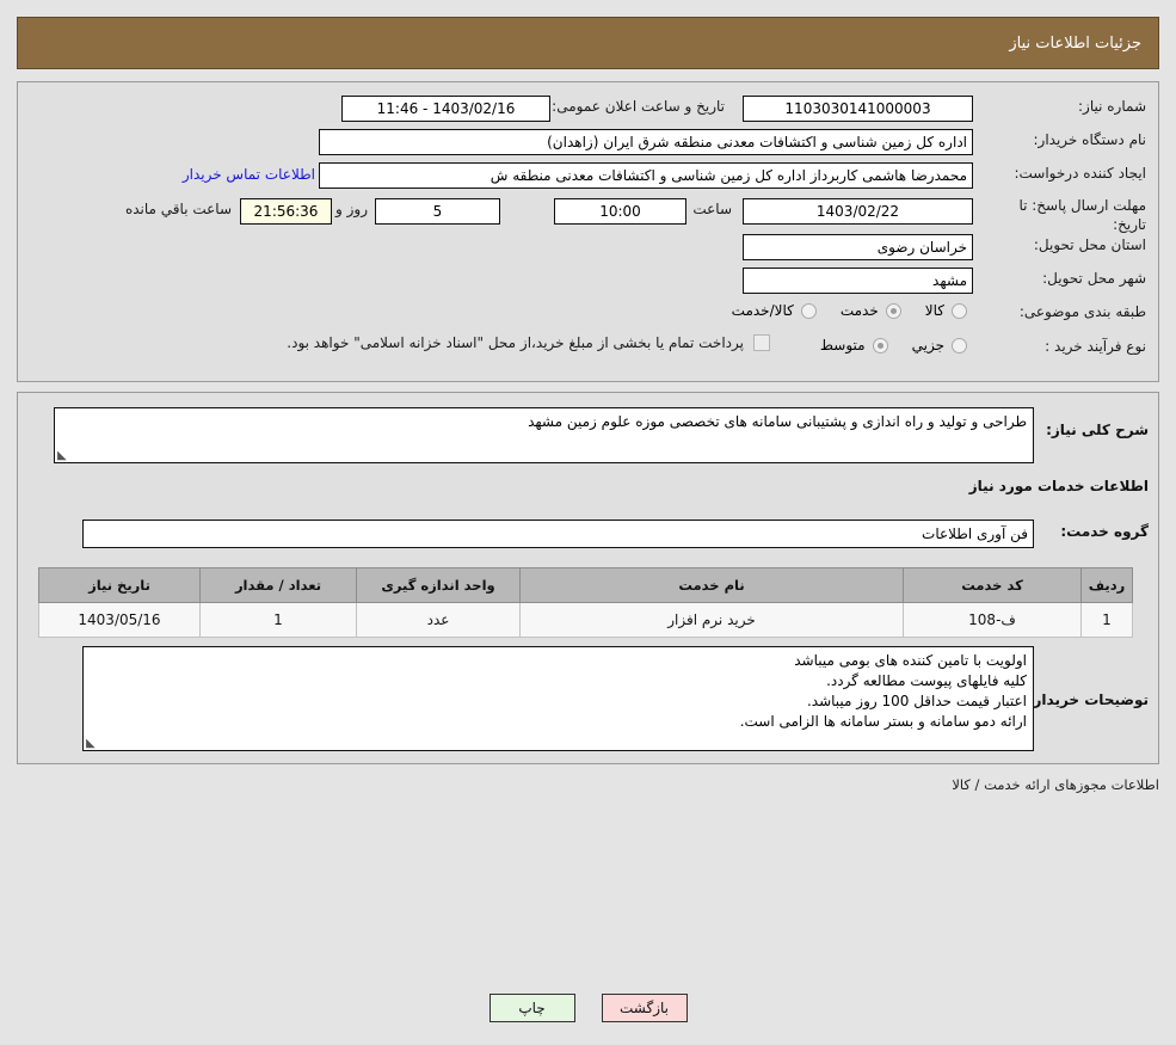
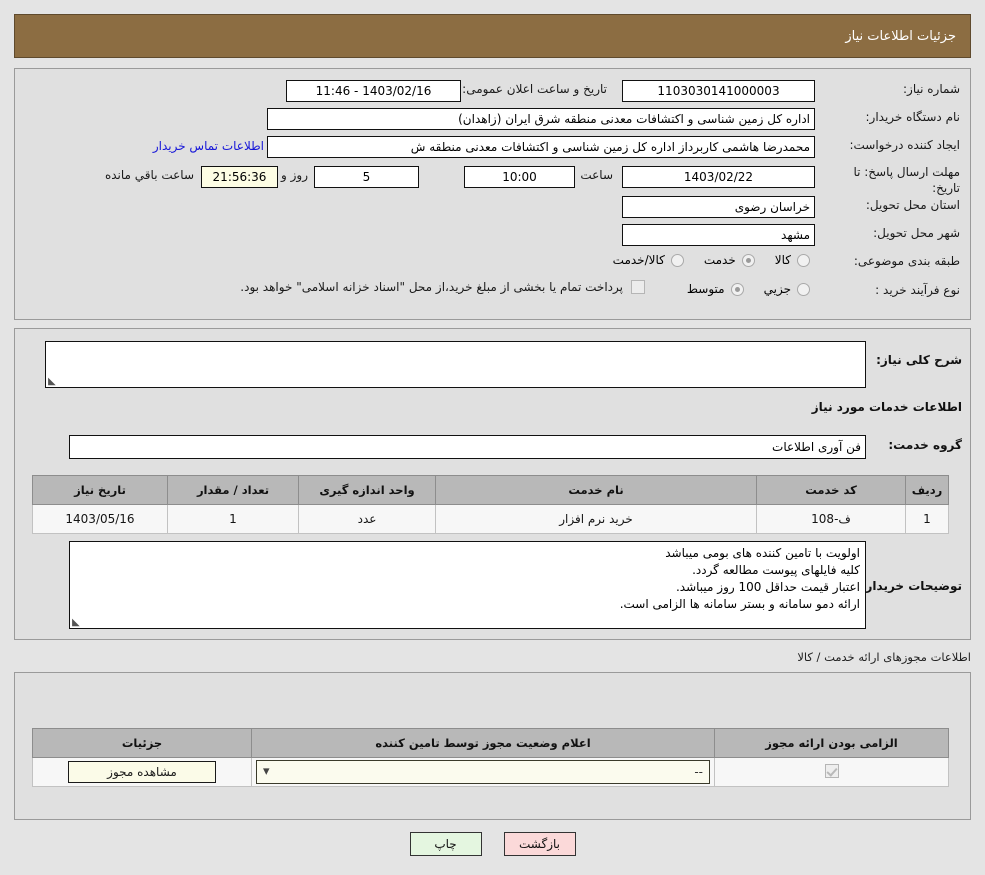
  جزئیات اطلاعات نیاز
  شماره نیاز:
  1103030141000003
  تاریخ و ساعت اعلان عمومی:
  1403/02/16 - 11:46
  نام دستگاه خریدار:
  اداره کل زمین شناسی و اکتشافات معدنی منطقه شرق ایران (زاهدان)
  ایجاد کننده درخواست:
  محمدرضا هاشمی کاربرداز اداره کل زمین شناسی و اکتشافات معدنی منطقه ش
  اطلاعات تماس خریدار
  مهلت ارسال پاسخ: تا تاریخ:
  1403/02/22
  ساعت
  10:00
  5
  روز و
  21:56:36
  ساعت باقي مانده
  استان محل تحویل:
  خراسان رضوی
  شهر محل تحویل:
  مشهد
  طبقه بندی موضوعی:
  کالا
  خدمت
  کالا/خدمت
  نوع فرآیند خرید :
  جزیي
  متوسط
  پرداخت تمام یا بخشی از مبلغ خرید،از محل "اسناد خزانه اسلامی" خواهد بود.
  شرح کلی نیاز:
- طراحی و تولید و راه اندازی و پشتیبانی سامانه های تخصصی موزه علوم زمین مشهد
  اطلاعات خدمات مورد نیاز
  گروه خدمت:
  فن آوری اطلاعات
  ردیف	کد خدمت	نام خدمت	واحد اندازه گیری	تعداد / مقدار	تاریخ نیاز
  1	ف-108	خرید نرم افزار	عدد	1	1403/05/16
  توضیحات خریدار
  اولویت با تامین کننده های بومی میباشد
  کلیه فایلهای پیوست مطالعه گردد.
  اعتبار قیمت حداقل 100 روز میباشد.
  ارائه دمو سامانه و بستر سامانه ها الزامی است.
  اطلاعات مجوزهای ارائه خدمت / کالا
+ الزامی بودن ارائه مجوز	اعلام وضعیت مجوز توسط تامین کننده	جزئیات
+ 	▾ --	مشاهده مجوز
  بازگشت
  چاپ
